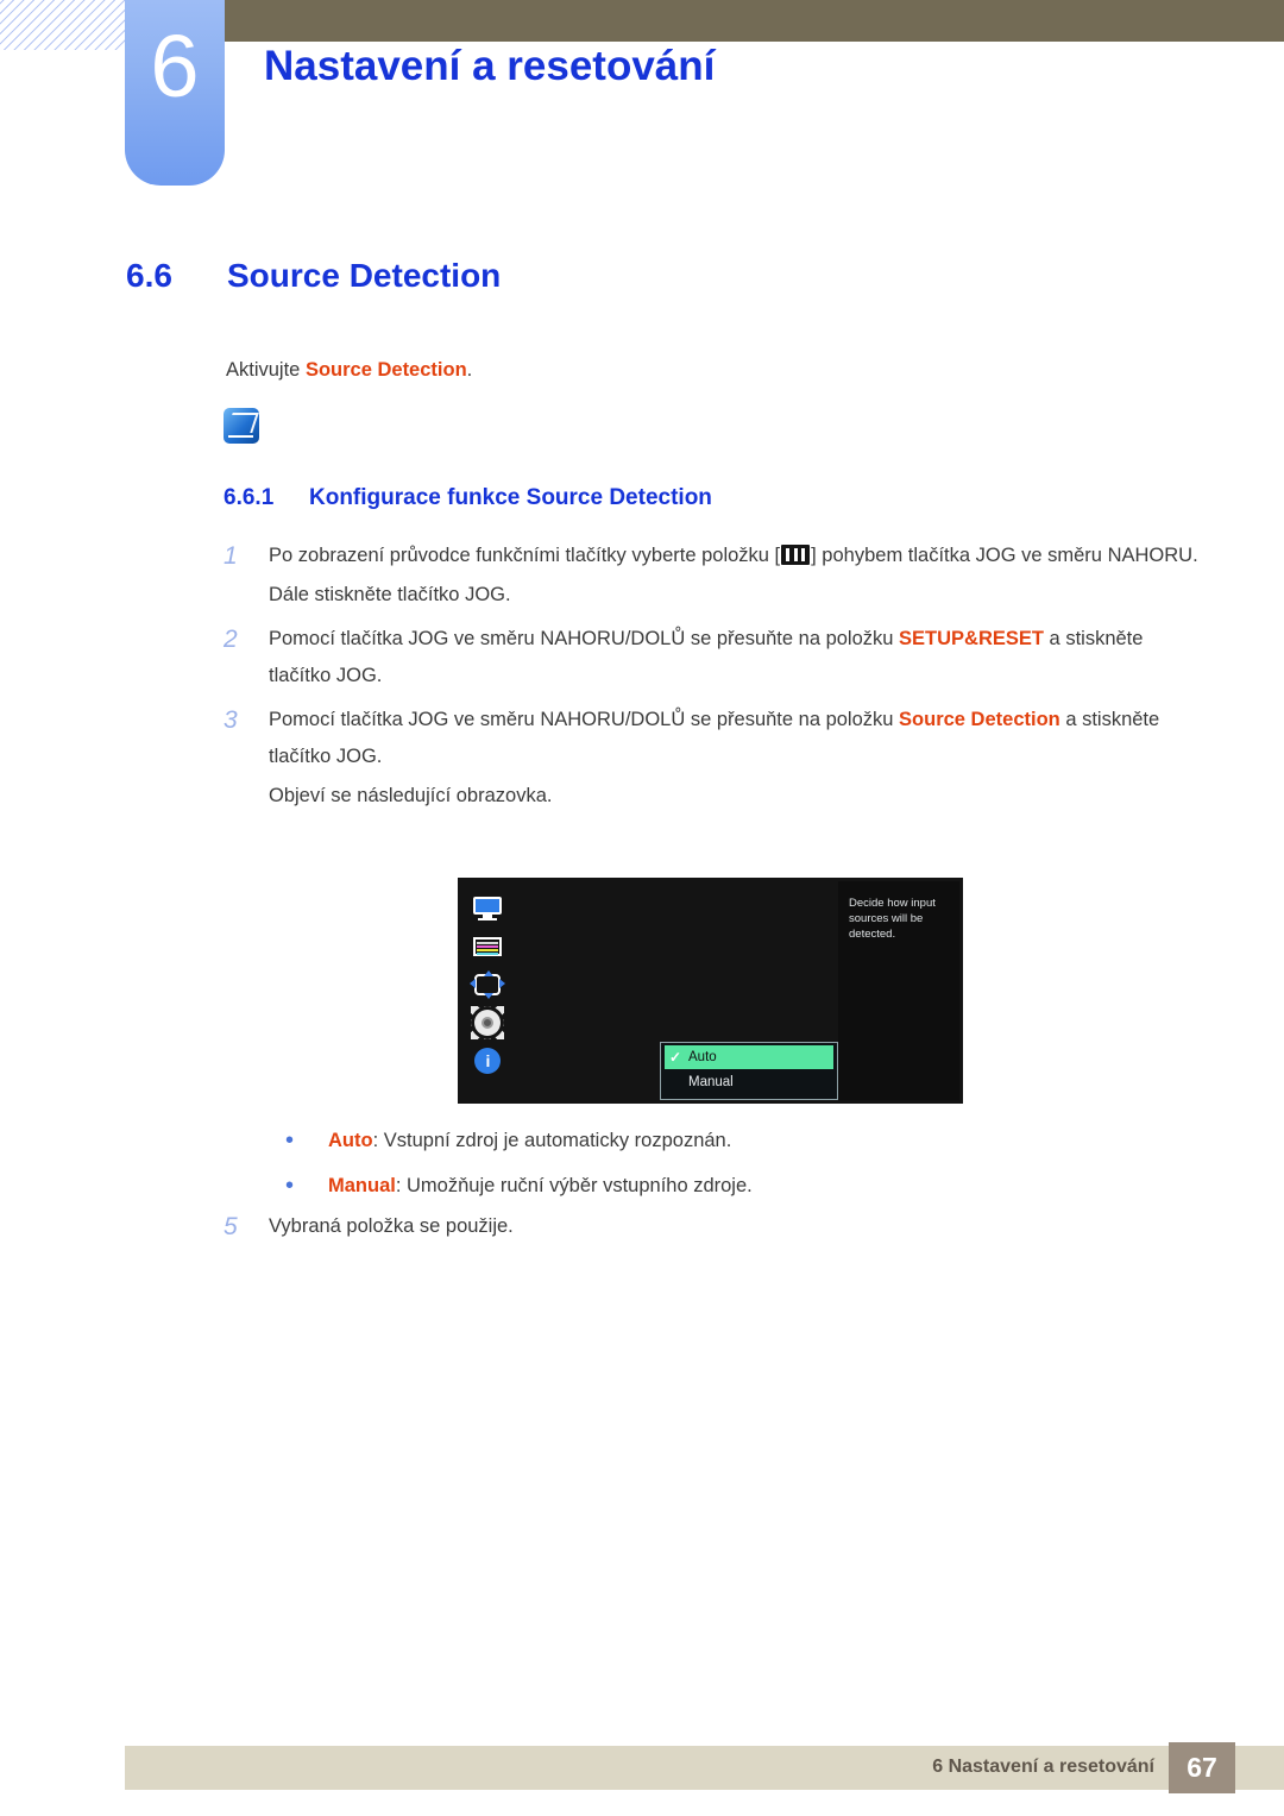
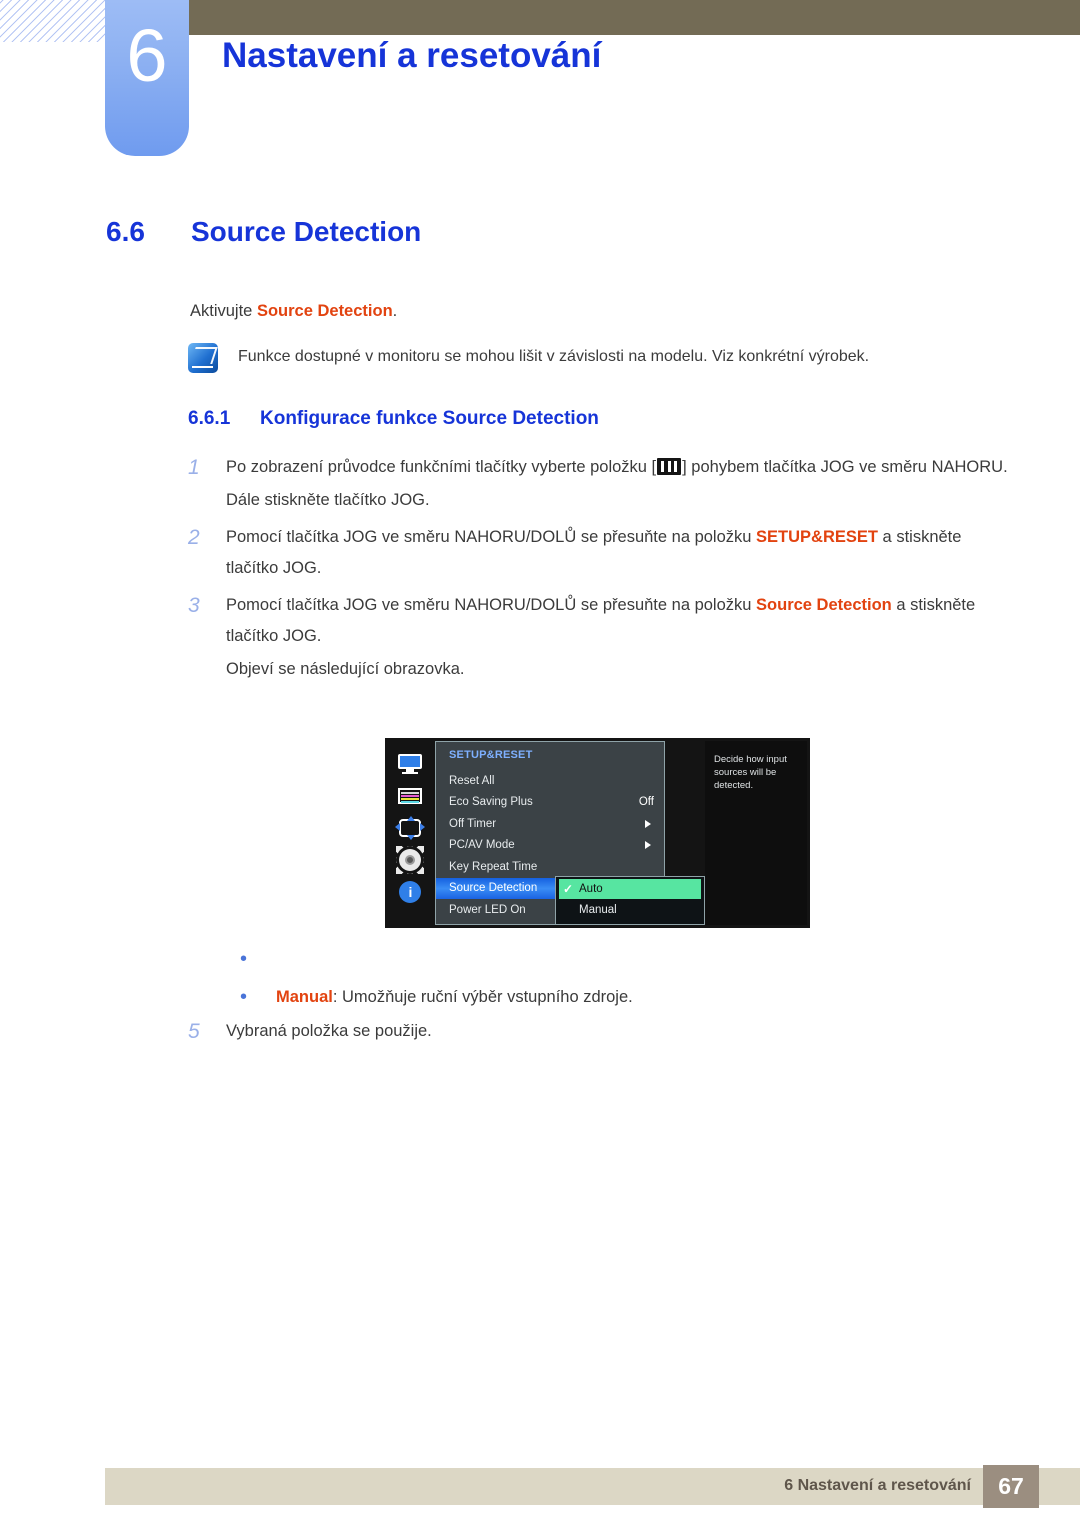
  6
  Nastavení a resetování
  6.6 Source Detection
  Aktivujte Source Detection.
+ Funkce dostupné v monitoru se mohou lišit v závislosti na modelu. Viz konkrétní výrobek.
  6.6.1 Konfigurace funkce Source Detection
  1
  Po zobrazení průvodce funkčními tlačítky vyberte položku [ ] pohybem tlačítka JOG ve směru NAHORU.
  Dále stiskněte tlačítko JOG.
  2
  Pomocí tlačítka JOG ve směru NAHORU/DOLŮ se přesuňte na položku SETUP&RESET a stiskněte tlačítko JOG.
  3
  Pomocí tlačítka JOG ve směru NAHORU/DOLŮ se přesuňte na položku Source Detection a stiskněte tlačítko JOG.
  Objeví se následující obrazovka.
  i
+ SETUP&RESET
+ Reset All
+ Eco Saving Plus
+ Off
+ Off Timer
+ PC/AV Mode
+ Key Repeat Time
+ Source Detection
+ Power LED On
  ✓
  Auto
  Manual
  Decide how input sources will be detected.
  •
- Auto: Vstupní zdroj je automaticky rozpoznán.
  •
  Manual: Umožňuje ruční výběr vstupního zdroje.
  5
  Vybraná položka se použije.
  6 Nastavení a resetování
  67
